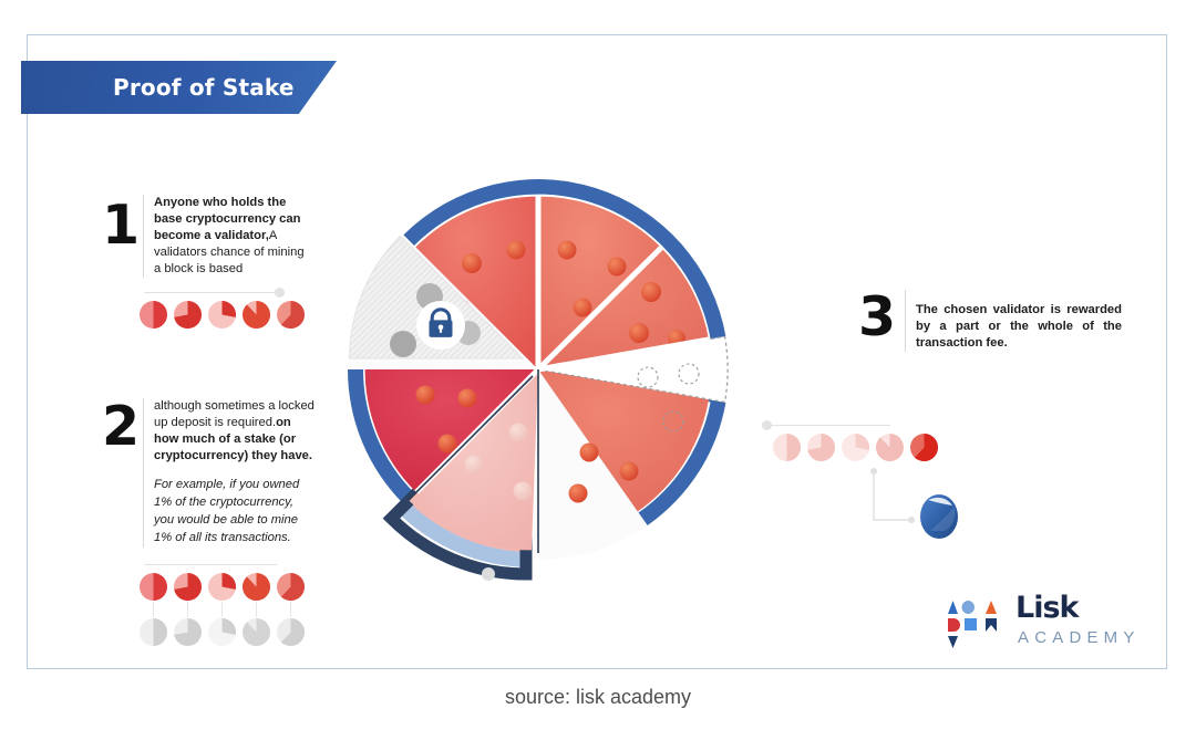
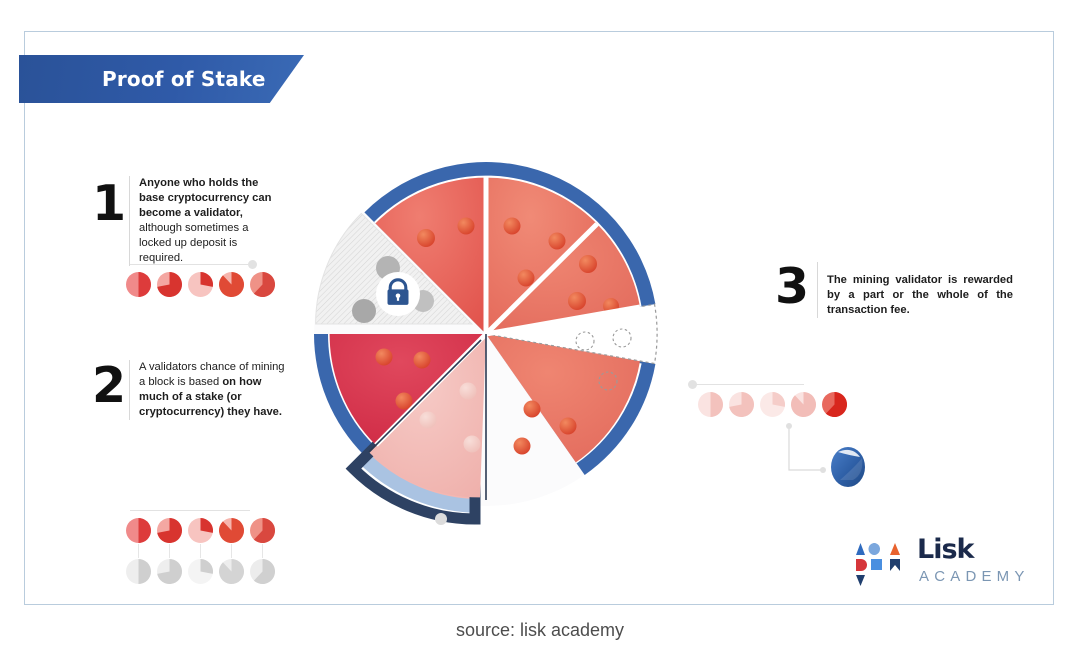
  Proof of Stake
  1
- Anyone who holds the base cryptocurrency can become a validator,A validators chance of mining a block is based
+ Anyone who holds the base cryptocurrency can become a validator, although sometimes a locked up deposit is required.
  2
- although sometimes a locked up deposit is required.on how much of a stake (or cryptocurrency) they have.
+ A validators chance of mining a block is based on how much of a stake (or cryptocurrency) they have.
- For example, if you owned 1% of the cryptocurrency, you would be able to mine 1% of all its transactions.
  3
- The chosen validator is rewarded by a part or the whole of the transaction fee.
+ The mining validator is rewarded by a part or the whole of the transaction fee.
  Lisk
  ACADEMY
  source: lisk academy
